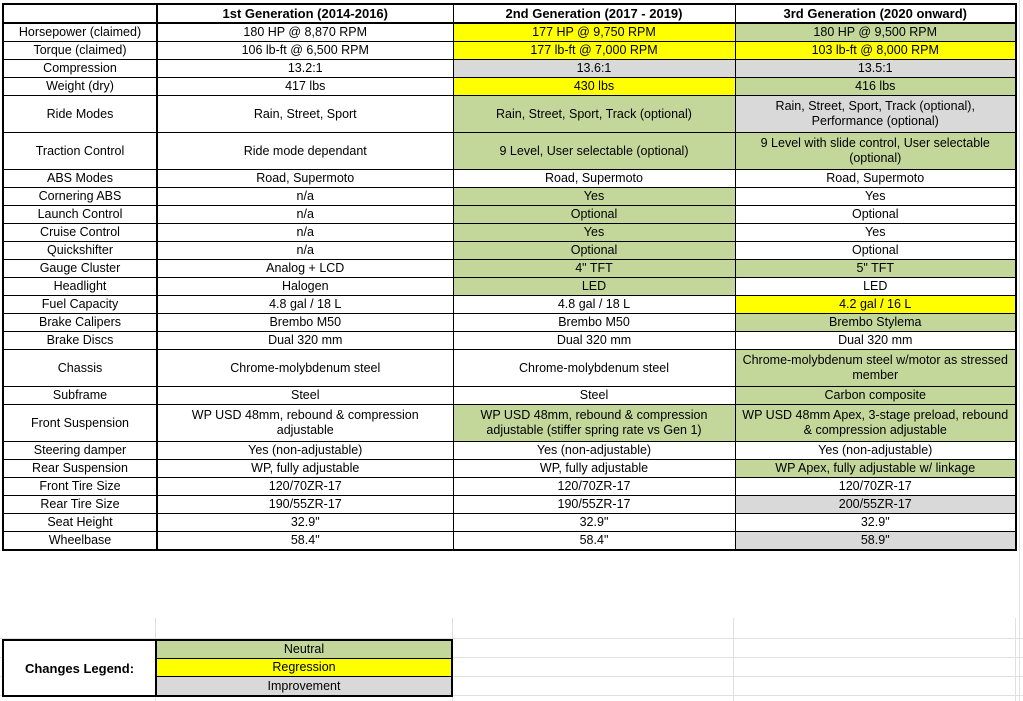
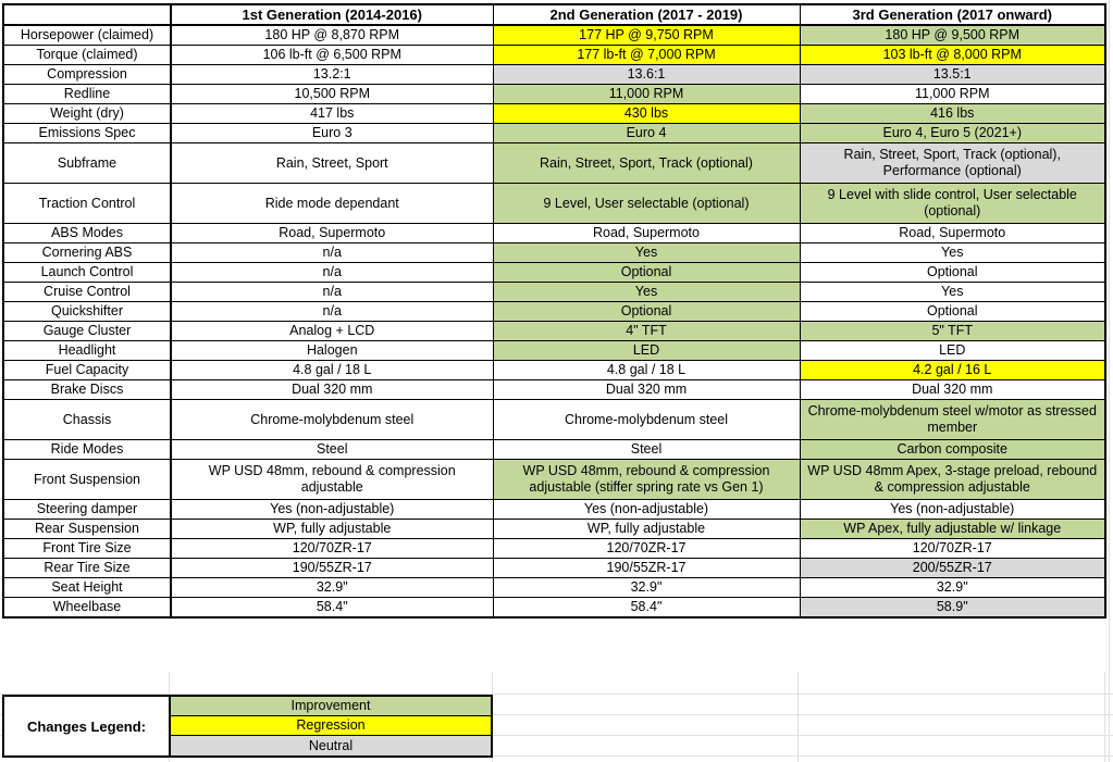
- 	1st Generation (2014-2016)	2nd Generation (2017 - 2019)	3rd Generation (2020 onward)
+ 	1st Generation (2014-2016)	2nd Generation (2017 - 2019)	3rd Generation (2017 onward)
  Horsepower (claimed)	180 HP @ 8,870 RPM	177 HP @ 9,750 RPM	180 HP @ 9,500 RPM
  Torque (claimed)	106 lb-ft @ 6,500 RPM	177 lb-ft @ 7,000 RPM	103 lb-ft @ 8,000 RPM
  Compression	13.2:1	13.6:1	13.5:1
+ Redline	10,500 RPM	11,000 RPM	11,000 RPM
  Weight (dry)	417 lbs	430 lbs	416 lbs
+ Emissions Spec	Euro 3	Euro 4	Euro 4, Euro 5 (2021+)
- Ride Modes	Rain, Street, Sport	Rain, Street, Sport, Track (optional)	Rain, Street, Sport, Track (optional), Performance (optional)
+ Subframe	Rain, Street, Sport	Rain, Street, Sport, Track (optional)	Rain, Street, Sport, Track (optional), Performance (optional)
  Traction Control	Ride mode dependant	9 Level, User selectable (optional)	9 Level with slide control, User selectable (optional)
  ABS Modes	Road, Supermoto	Road, Supermoto	Road, Supermoto
  Cornering ABS	n/a	Yes	Yes
  Launch Control	n/a	Optional	Optional
  Cruise Control	n/a	Yes	Yes
  Quickshifter	n/a	Optional	Optional
  Gauge Cluster	Analog + LCD	4" TFT	5" TFT
  Headlight	Halogen	LED	LED
  Fuel Capacity	4.8 gal / 18 L	4.8 gal / 18 L	4.2 gal / 16 L
- Brake Calipers	Brembo M50	Brembo M50	Brembo Stylema
  Brake Discs	Dual 320 mm	Dual 320 mm	Dual 320 mm
  Chassis	Chrome-molybdenum steel	Chrome-molybdenum steel	Chrome-molybdenum steel w/motor as stressed member
- Subframe	Steel	Steel	Carbon composite
+ Ride Modes	Steel	Steel	Carbon composite
  Front Suspension	WP USD 48mm, rebound & compression adjustable	WP USD 48mm, rebound & compression adjustable (stiffer spring rate vs Gen 1)	WP USD 48mm Apex, 3-stage preload, rebound & compression adjustable
  Steering damper	Yes (non-adjustable)	Yes (non-adjustable)	Yes (non-adjustable)
  Rear Suspension	WP, fully adjustable	WP, fully adjustable	WP Apex, fully adjustable w/ linkage
  Front Tire Size	120/70ZR-17	120/70ZR-17	120/70ZR-17
  Rear Tire Size	190/55ZR-17	190/55ZR-17	200/55ZR-17
  Seat Height	32.9"	32.9"	32.9"
  Wheelbase	58.4"	58.4"	58.9"
  Changes Legend:
- Neutral
+ Improvement
  Regression
- Improvement
+ Neutral
